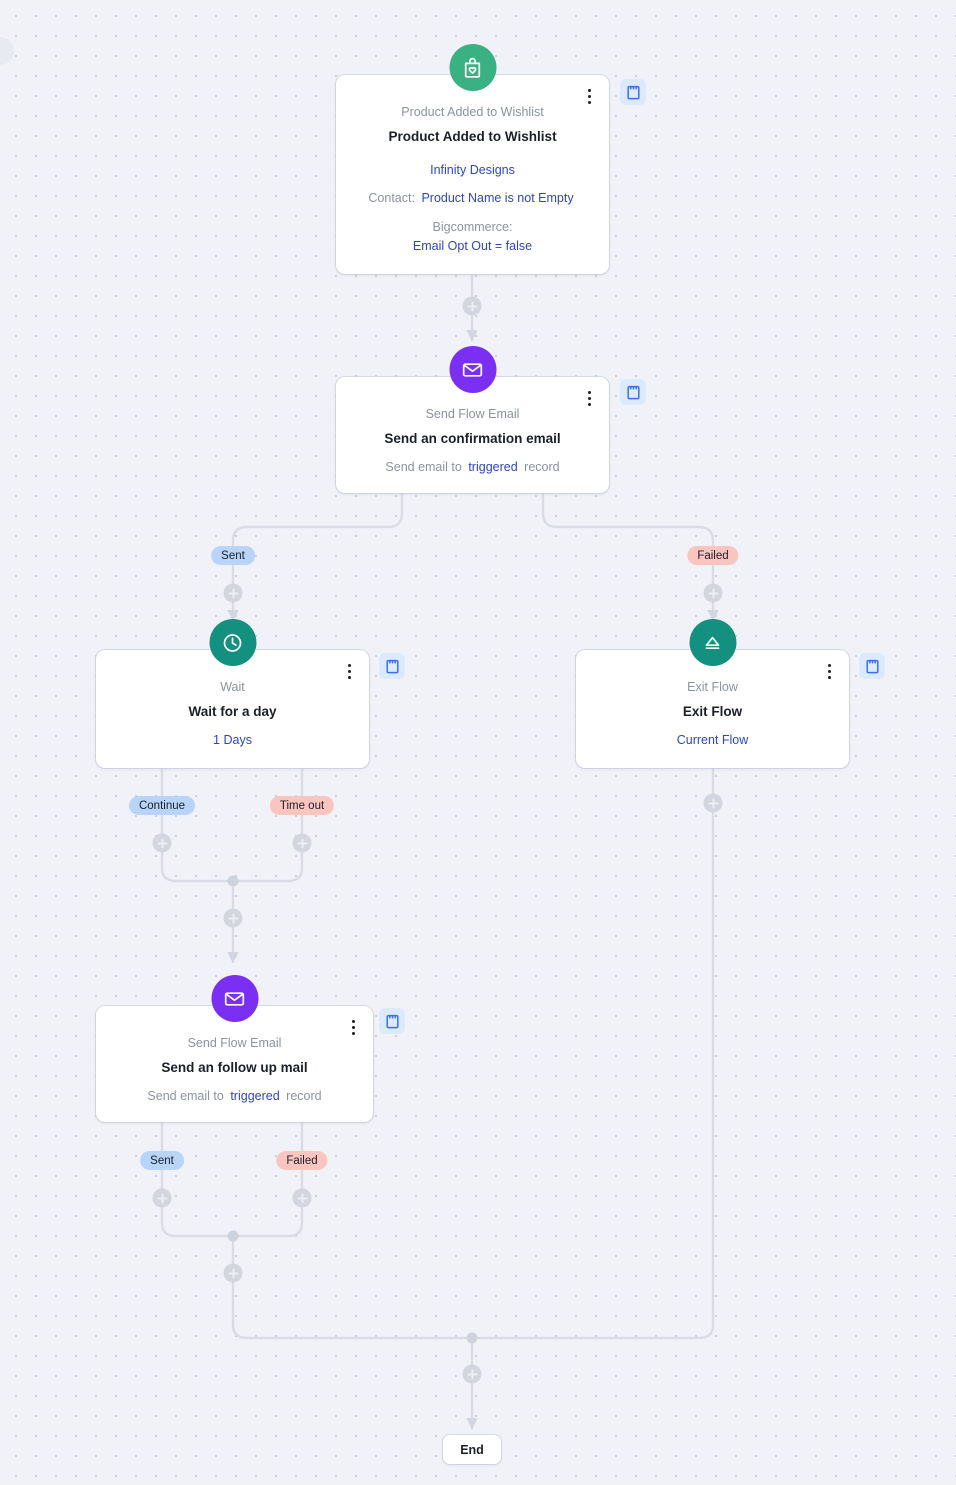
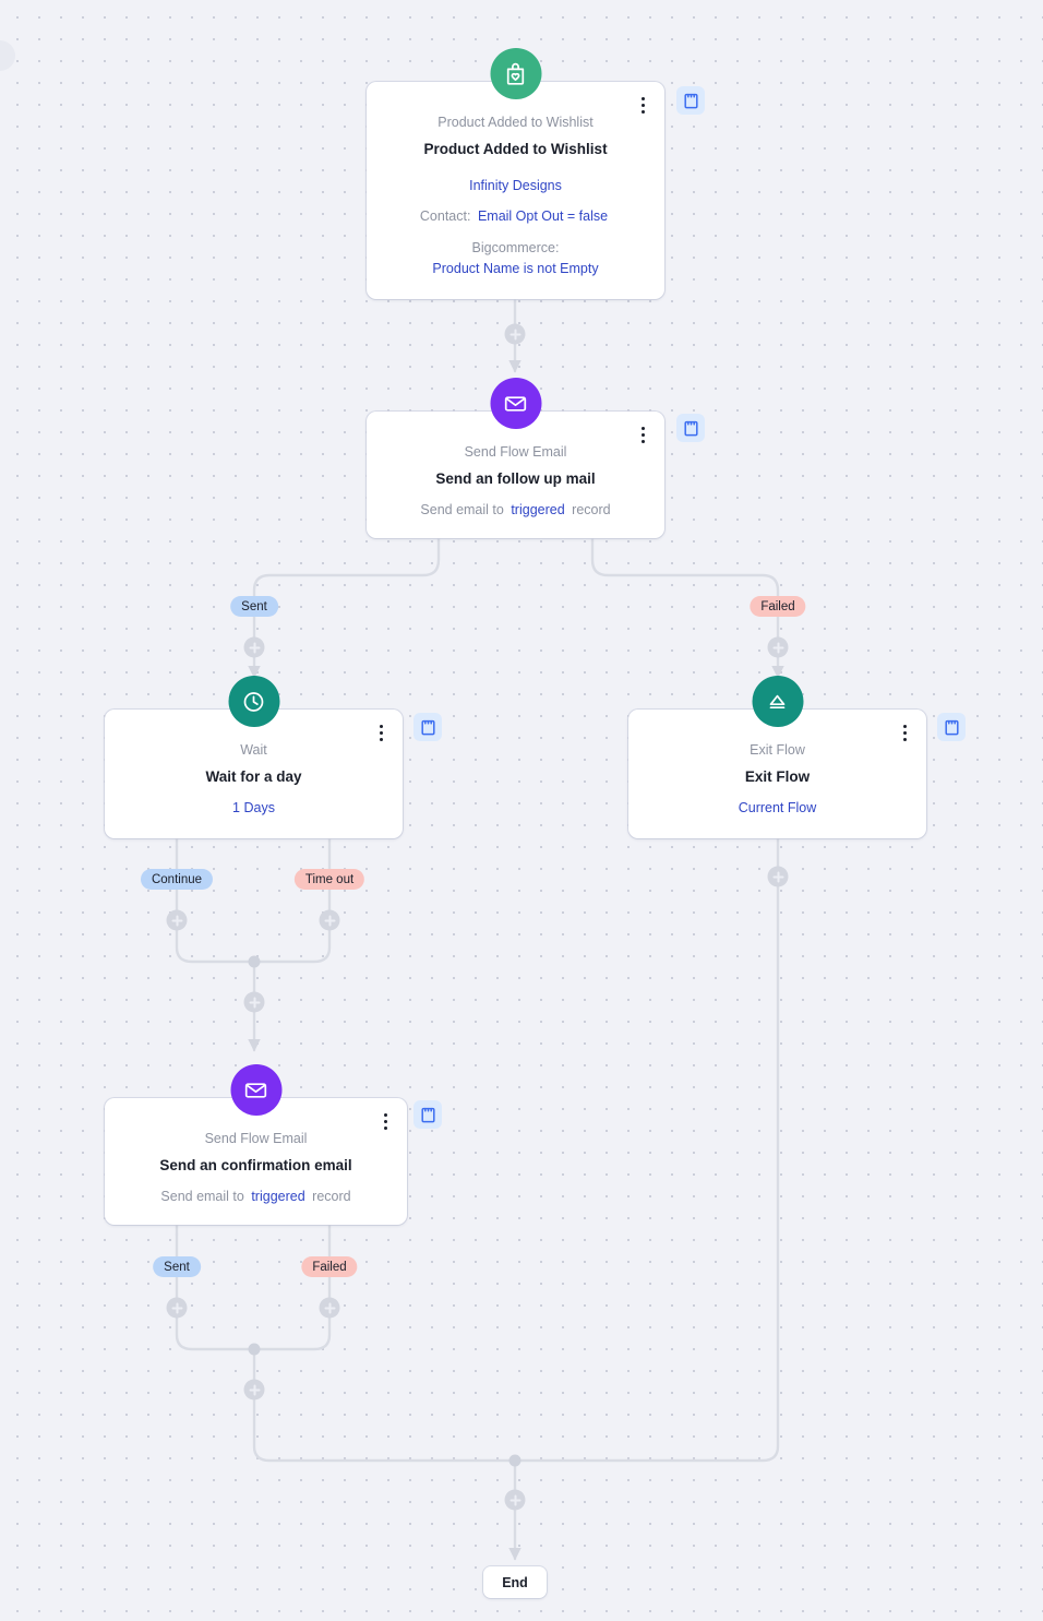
  Product Added to Wishlist
  Product Added to Wishlist
  Infinity Designs
- Contact: Product Name is not Empty
+ Contact: Email Opt Out = false
  Bigcommerce:
- Email Opt Out = false
+ Product Name is not Empty
  Send Flow Email
- Send an confirmation email
+ Send an follow up mail
  Send email to triggered record
  Sent
  Failed
  Wait
  Wait for a day
  1 Days
  Exit Flow
  Exit Flow
  Current Flow
  Continue
  Time out
  Send Flow Email
- Send an follow up mail
+ Send an confirmation email
  Send email to triggered record
  Sent
  Failed
  End
